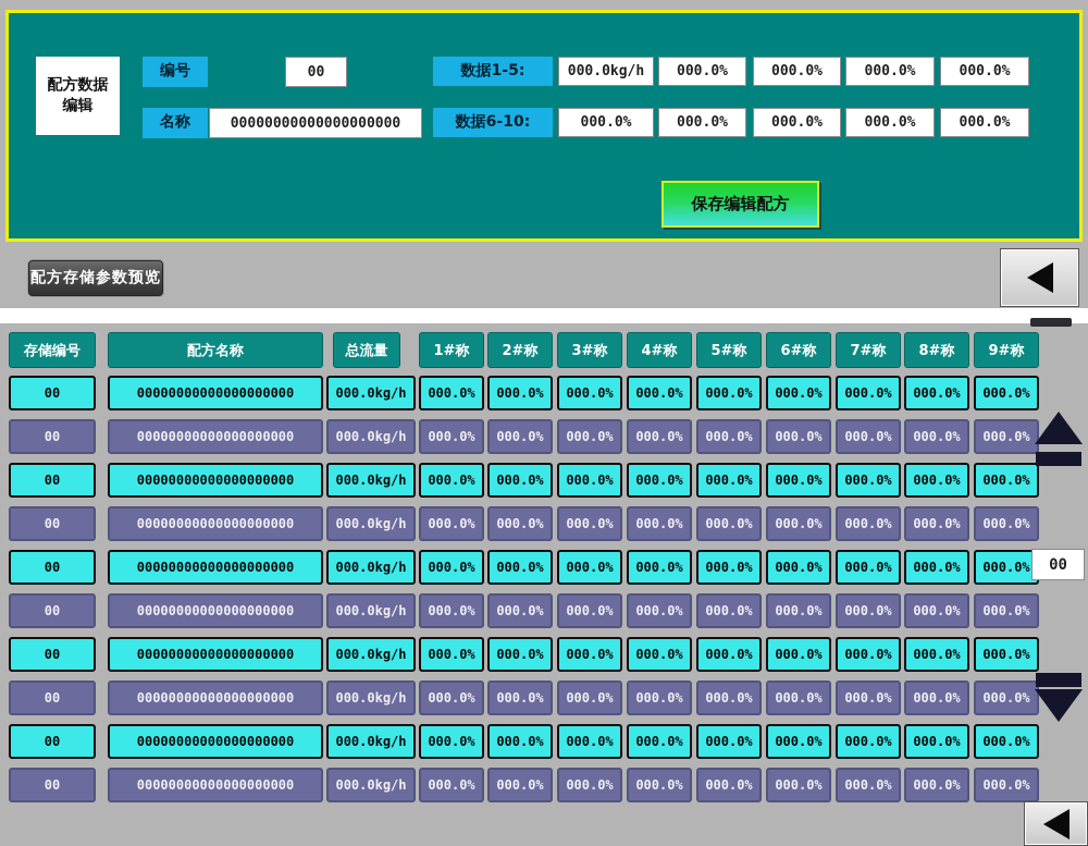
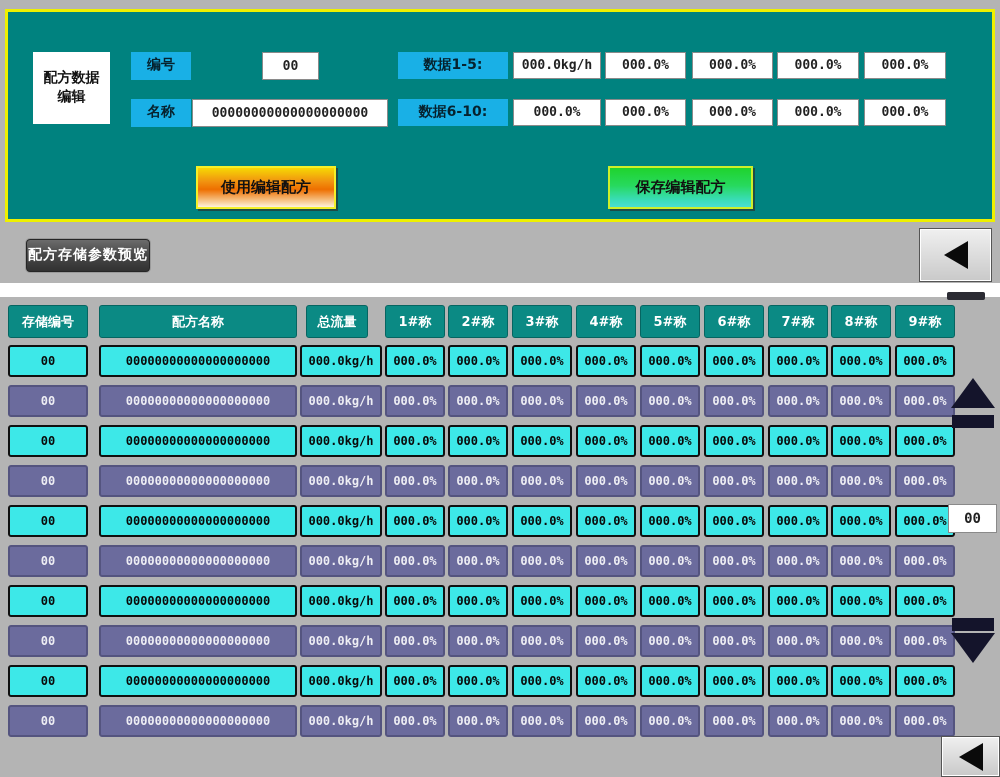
  配方数据
  编辑
  编号
  00
  名称
  00000000000000000000
  数据1-5:
  000.0kg/h
  000.0%
  000.0%
  000.0%
  000.0%
  数据6-10:
  000.0%
  000.0%
  000.0%
  000.0%
  000.0%
+ 使用编辑配方
  保存编辑配方
  配方存储参数预览
  存储编号
  配方名称
  总流量
  1#称
  2#称
  3#称
  4#称
  5#称
  6#称
  7#称
  8#称
  9#称
  00
  00000000000000000000
  000.0kg/h
  000.0%
  000.0%
  000.0%
  000.0%
  000.0%
  000.0%
  000.0%
  000.0%
  000.0%
  00
  00000000000000000000
  000.0kg/h
  000.0%
  000.0%
  000.0%
  000.0%
  000.0%
  000.0%
  000.0%
  000.0%
  000.0%
  00
  00000000000000000000
  000.0kg/h
  000.0%
  000.0%
  000.0%
  000.0%
  000.0%
  000.0%
  000.0%
  000.0%
  000.0%
  00
  00000000000000000000
  000.0kg/h
  000.0%
  000.0%
  000.0%
  000.0%
  000.0%
  000.0%
  000.0%
  000.0%
  000.0%
  00
  00000000000000000000
  000.0kg/h
  000.0%
  000.0%
  000.0%
  000.0%
  000.0%
  000.0%
  000.0%
  000.0%
  000.0%
  00
  00000000000000000000
  000.0kg/h
  000.0%
  000.0%
  000.0%
  000.0%
  000.0%
  000.0%
  000.0%
  000.0%
  000.0%
  00
  00000000000000000000
  000.0kg/h
  000.0%
  000.0%
  000.0%
  000.0%
  000.0%
  000.0%
  000.0%
  000.0%
  000.0%
  00
  00000000000000000000
  000.0kg/h
  000.0%
  000.0%
  000.0%
  000.0%
  000.0%
  000.0%
  000.0%
  000.0%
  000.0%
  00
  00000000000000000000
  000.0kg/h
  000.0%
  000.0%
  000.0%
  000.0%
  000.0%
  000.0%
  000.0%
  000.0%
  000.0%
  00
  00000000000000000000
  000.0kg/h
  000.0%
  000.0%
  000.0%
  000.0%
  000.0%
  000.0%
  000.0%
  000.0%
  000.0%
  00
